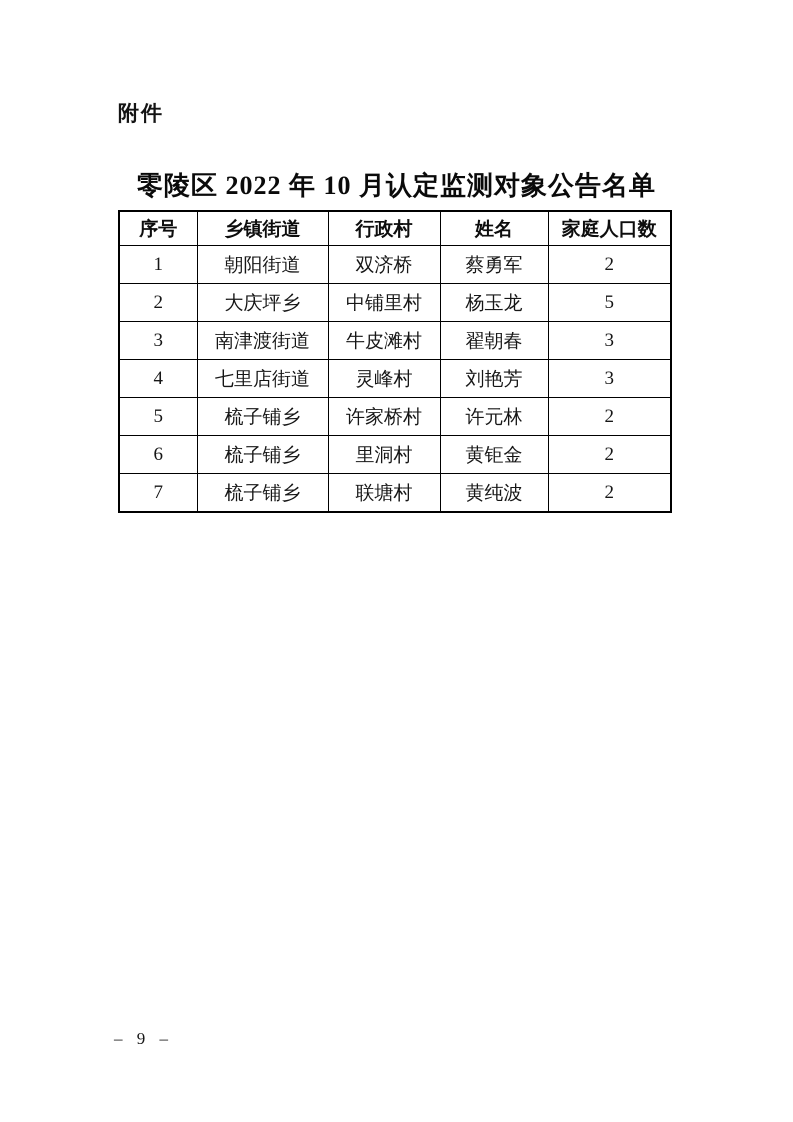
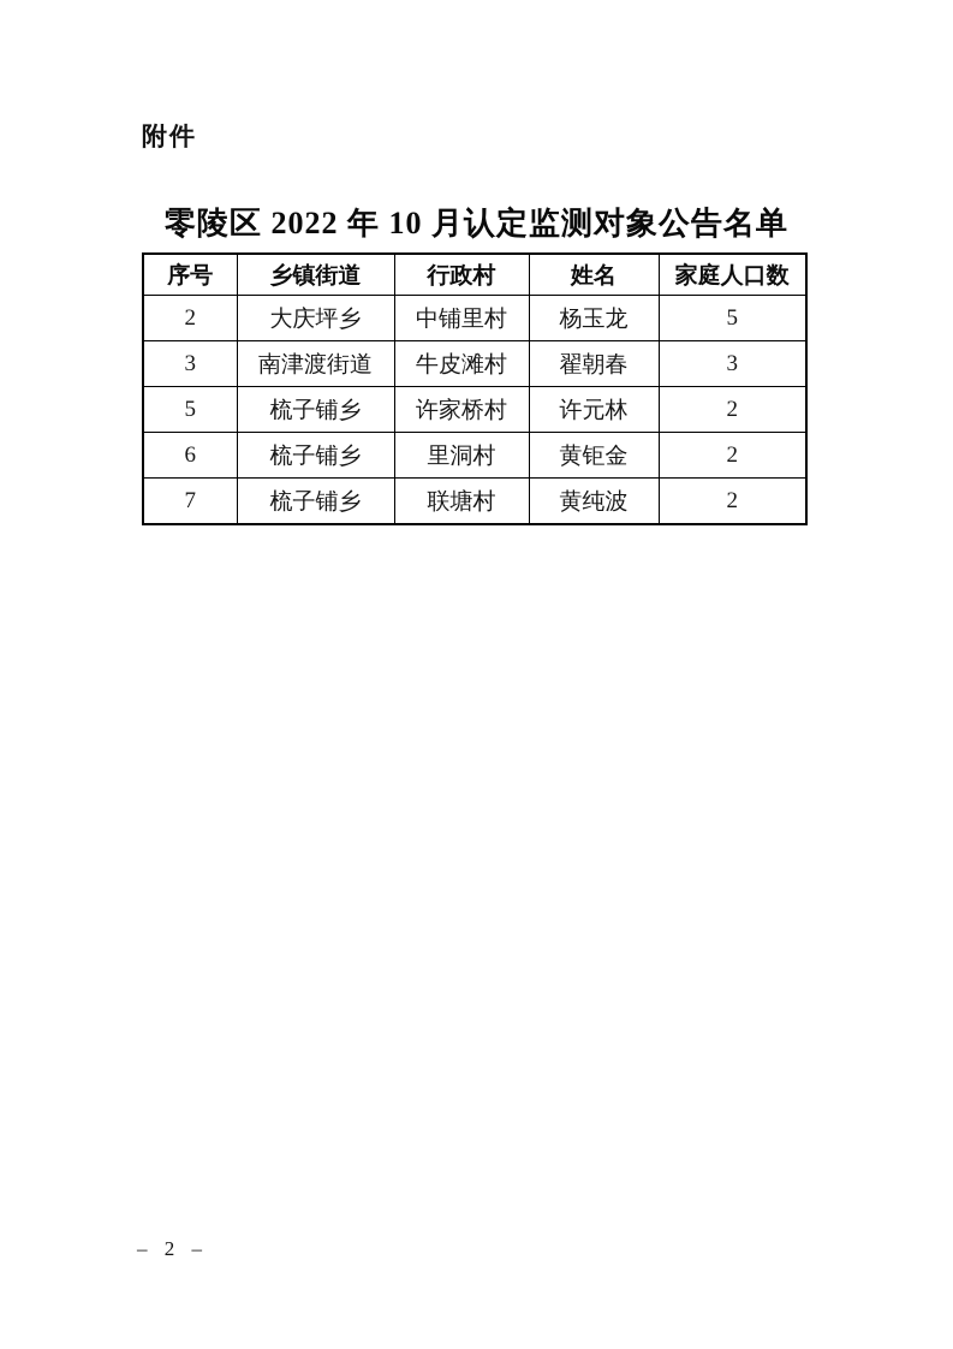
  附件
  零陵区 2022 年 10 月认定监测对象公告名单
  序号	乡镇街道	行政村	姓名	家庭人口数
- 1	朝阳街道	双济桥	蔡勇军	2
  2	大庆坪乡	中铺里村	杨玉龙	5
  3	南津渡街道	牛皮滩村	翟朝春	3
- 4	七里店街道	灵峰村	刘艳芳	3
  5	梳子铺乡	许家桥村	许元林	2
  6	梳子铺乡	里洞村	黄钜金	2
  7	梳子铺乡	联塘村	黄纯波	2
- – 9 –
+ – 2 –
